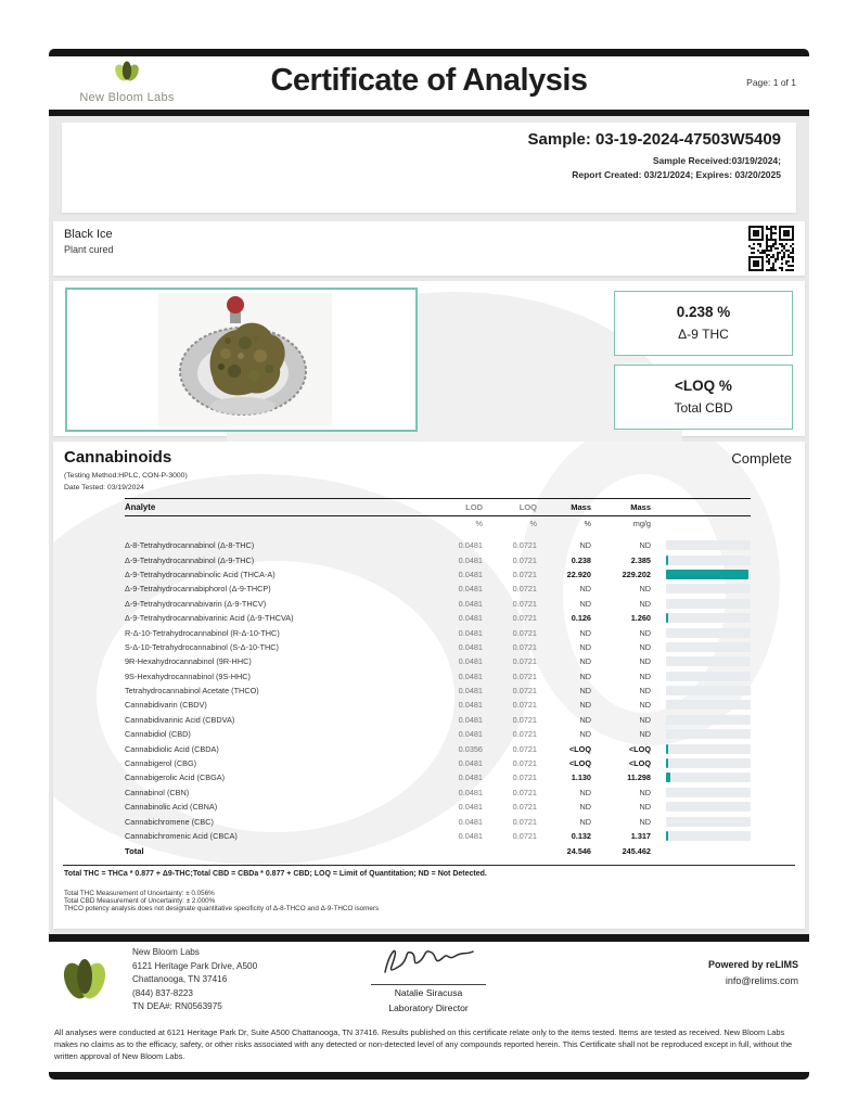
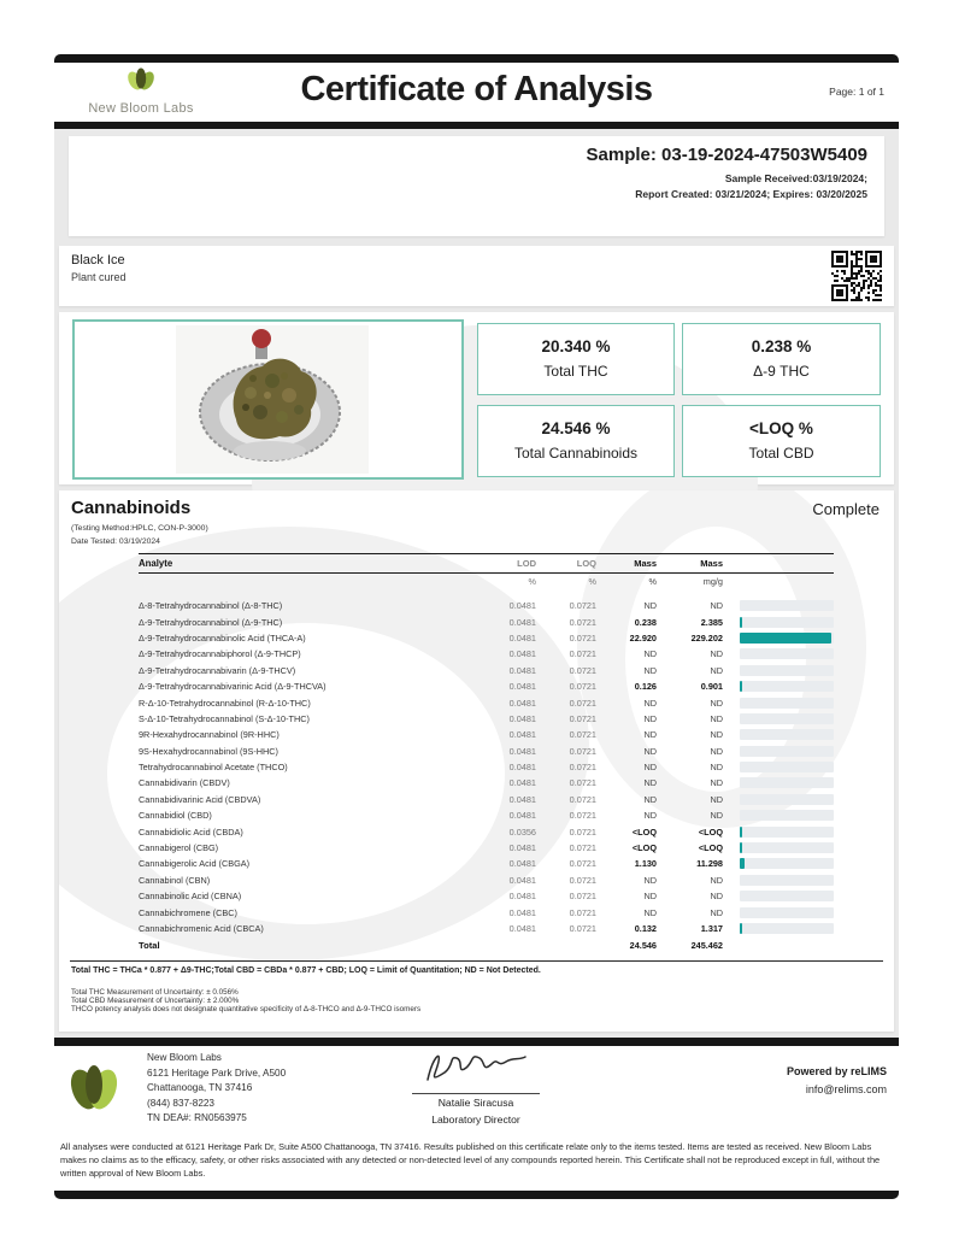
  New Bloom Labs
  Certificate of Analysis
  Page: 1 of 1
  Sample: 03-19-2024-47503W5409
  Sample Received:03/19/2024;
  Report Created: 03/21/2024; Expires: 03/20/2025
  Black Ice
  Plant cured
+ 20.340 %
+ Total THC
  0.238 %
  Δ-9 THC
+ 24.546 %
+ Total Cannabinoids
  <LOQ %
  Total CBD
  Cannabinoids
  Complete
  Analyte
  LOD
  LOQ
  Mass
  Mass
  %
  %
  %
  mg/g
  Δ-8-Tetrahydrocannabinol (Δ-8-THC)
  0.0481
  0.0721
  ND
  ND
  Δ-9-Tetrahydrocannabinol (Δ-9-THC)
  0.0481
  0.0721
  0.238
  2.385
  Δ-9-Tetrahydrocannabinolic Acid (THCA-A)
  0.0481
  0.0721
  22.920
  229.202
  Δ-9-Tetrahydrocannabiphorol (Δ-9-THCP)
  0.0481
  0.0721
  ND
  ND
  Δ-9-Tetrahydrocannabivarin (Δ-9-THCV)
  0.0481
  0.0721
  ND
  ND
  Δ-9-Tetrahydrocannabivarinic Acid (Δ-9-THCVA)
  0.0481
  0.0721
  0.126
- 1.260
+ 0.901
  R-Δ-10-Tetrahydrocannabinol (R-Δ-10-THC)
  0.0481
  0.0721
  ND
  ND
  S-Δ-10-Tetrahydrocannabinol (S-Δ-10-THC)
  0.0481
  0.0721
  ND
  ND
  9R-Hexahydrocannabinol (9R-HHC)
  0.0481
  0.0721
  ND
  ND
  9S-Hexahydrocannabinol (9S-HHC)
  0.0481
  0.0721
  ND
  ND
  Tetrahydrocannabinol Acetate (THCO)
  0.0481
  0.0721
  ND
  ND
  Cannabidivarin (CBDV)
  0.0481
  0.0721
  ND
  ND
  Cannabidivarinic Acid (CBDVA)
  0.0481
  0.0721
  ND
  ND
  Cannabidiol (CBD)
  0.0481
  0.0721
  ND
  ND
  Cannabidiolic Acid (CBDA)
  0.0356
  0.0721
  <LOQ
  <LOQ
  Cannabigerol (CBG)
  0.0481
  0.0721
  <LOQ
  <LOQ
  Cannabigerolic Acid (CBGA)
  0.0481
  0.0721
  1.130
  11.298
  Cannabinol (CBN)
  0.0481
  0.0721
  ND
  ND
  Cannabinolic Acid (CBNA)
  0.0481
  0.0721
  ND
  ND
  Cannabichromene (CBC)
  0.0481
  0.0721
  ND
  ND
  Cannabichromenic Acid (CBCA)
  0.0481
  0.0721
  0.132
  1.317
  Total
  24.546
  245.462
  New Bloom Labs
  6121 Heritage Park Drive, A500
  Chattanooga, TN 37416
  (844) 837-8223
  TN DEA#: RN0563975
  Natalie Siracusa
  Laboratory Director
  Powered by reLIMS
  info@relims.com
  All analyses were conducted at 6121 Heritage Park Dr, Suite A500 Chattanooga, TN 37416. Results published on this certificate relate only to the items tested. Items are tested as received. New Bloom Labs makes no claims as to the efficacy, safety, or other risks associated with any detected or non-detected level of any compounds reported herein. This Certificate shall not be reproduced except in full, without the written approval of New Bloom Labs.
